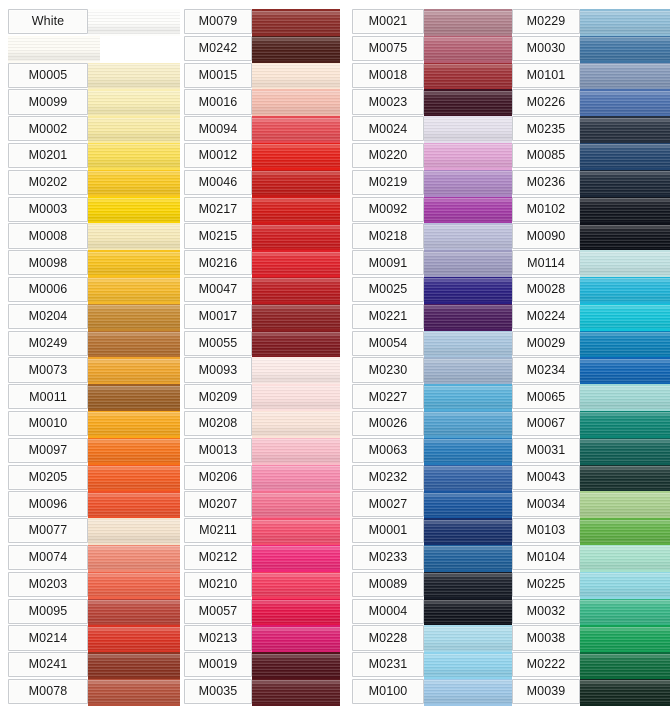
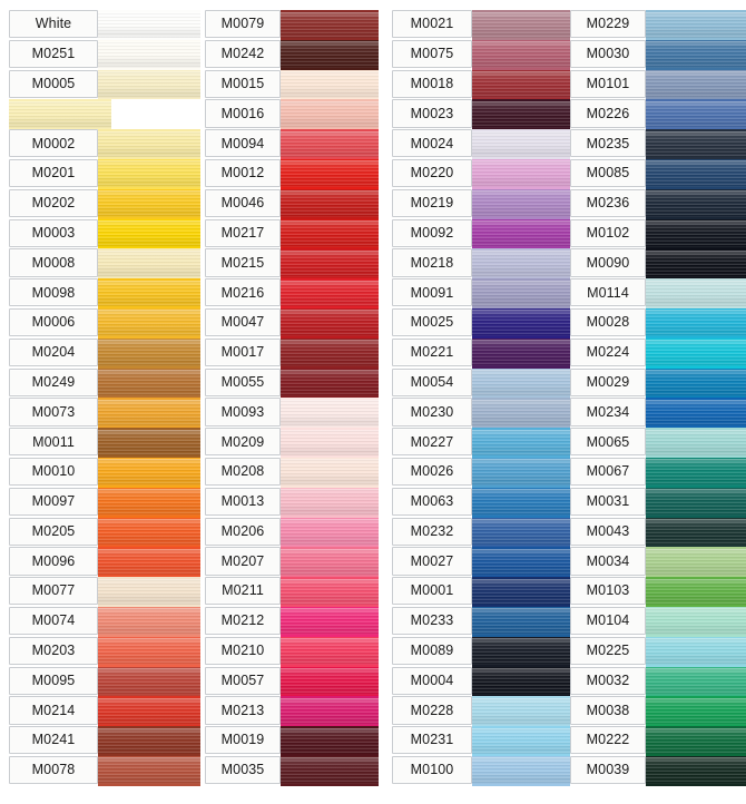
  White
+ M0251
  M0005
- M0099
  M0002
  M0201
  M0202
  M0003
  M0008
  M0098
  M0006
  M0204
  M0249
  M0073
  M0011
  M0010
  M0097
  M0205
  M0096
  M0077
  M0074
  M0203
  M0095
  M0214
  M0241
  M0078
  M0079
  M0242
  M0015
  M0016
  M0094
  M0012
  M0046
  M0217
  M0215
  M0216
  M0047
  M0017
  M0055
  M0093
  M0209
  M0208
  M0013
  M0206
  M0207
  M0211
  M0212
  M0210
  M0057
  M0213
  M0019
  M0035
  M0021
  M0075
  M0018
  M0023
  M0024
  M0220
  M0219
  M0092
  M0218
  M0091
  M0025
  M0221
  M0054
  M0230
  M0227
  M0026
  M0063
  M0232
  M0027
  M0001
  M0233
  M0089
  M0004
  M0228
  M0231
  M0100
  M0229
  M0030
  M0101
  M0226
  M0235
  M0085
  M0236
  M0102
  M0090
  M0114
  M0028
  M0224
  M0029
  M0234
  M0065
  M0067
  M0031
  M0043
  M0034
  M0103
  M0104
  M0225
  M0032
  M0038
  M0222
  M0039
